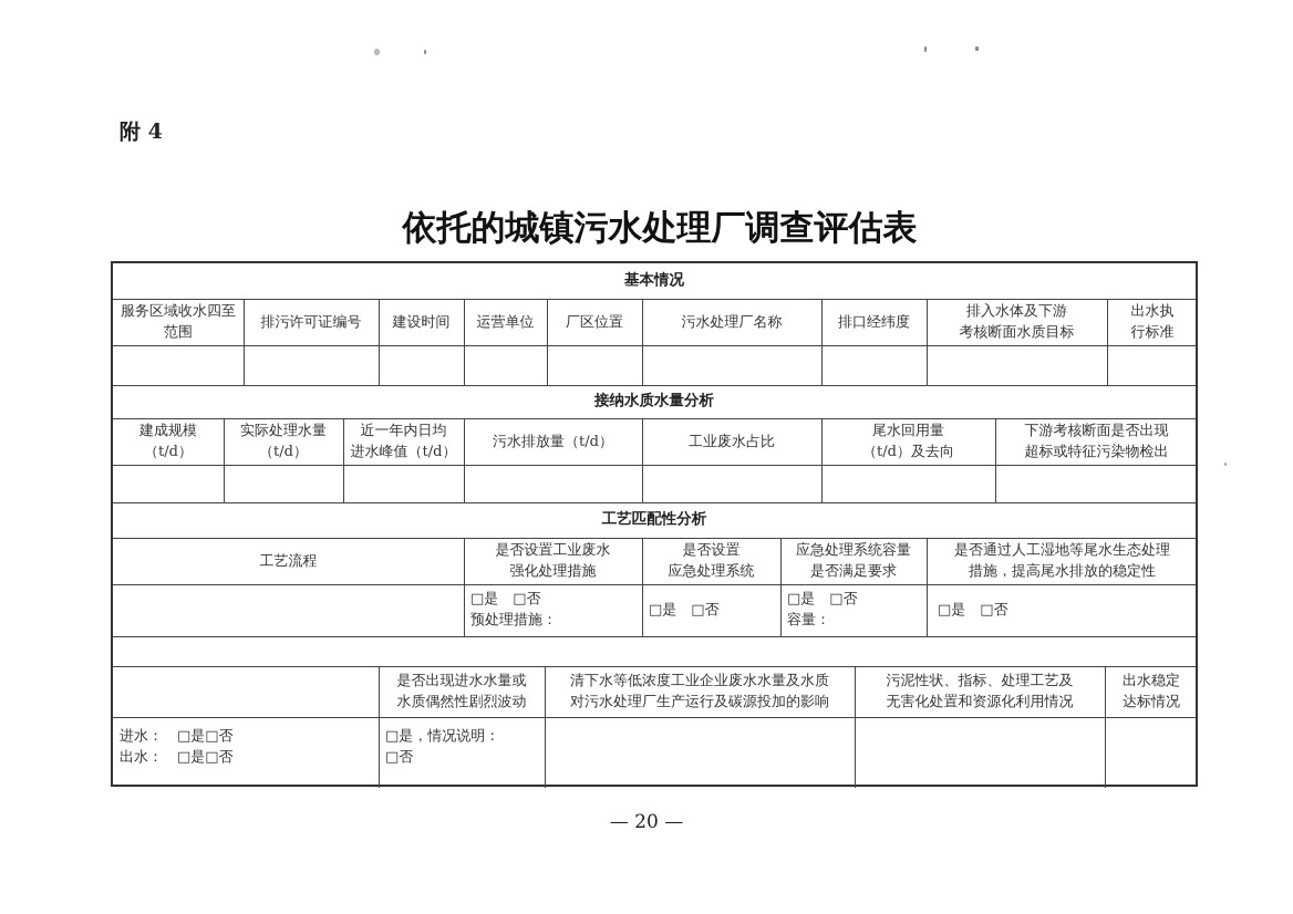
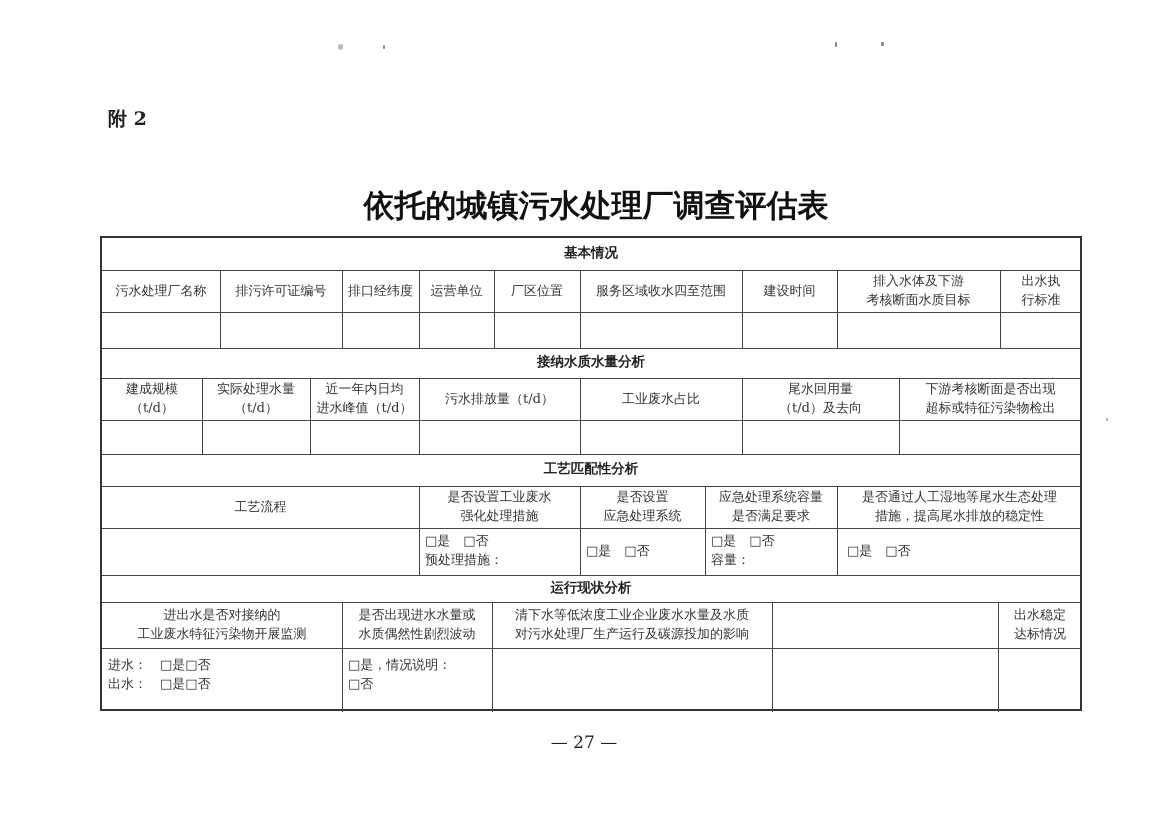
- 附 4
+ 附 2
  依托的城镇污水处理厂调查评估表
  基本情况
- 服务区域收水四至范围
+ 污水处理厂名称
  排污许可证编号
- 建设时间
+ 排口经纬度
  运营单位
  厂区位置
- 污水处理厂名称
+ 服务区域收水四至范围
- 排口经纬度
+ 建设时间
  排入水体及下游
  考核断面水质目标
  出水执
  行标准
  接纳水质水量分析
  建成规模
  （t/d）
  实际处理水量
  （t/d）
  近一年内日均
  进水峰值（t/d）
  污水排放量（t/d）
  工业废水占比
  尾水回用量
  （t/d）及去向
  下游考核断面是否出现
  超标或特征污染物检出
  工艺匹配性分析
  工艺流程
  是否设置工业废水
  强化处理措施
  是否设置
  应急处理系统
  应急处理系统容量
  是否满足要求
  是否通过人工湿地等尾水生态处理
  措施，提高尾水排放的稳定性
  □是 □否
  预处理措施：
  □是 □否
  □是 □否
  容量：
  □是 □否
+ 运行现状分析
+ 进出水是否对接纳的
+ 工业废水特征污染物开展监测
  是否出现进水水量或
  水质偶然性剧烈波动
  清下水等低浓度工业企业废水水量及水质
  对污水处理厂生产运行及碳源投加的影响
- 污泥性状、指标、处理工艺及
- 无害化处置和资源化利用情况
  出水稳定
  达标情况
  进水： □是□否
  出水： □是□否
  □是，情况说明：
  □否
- — 20 —
+ — 27 —
